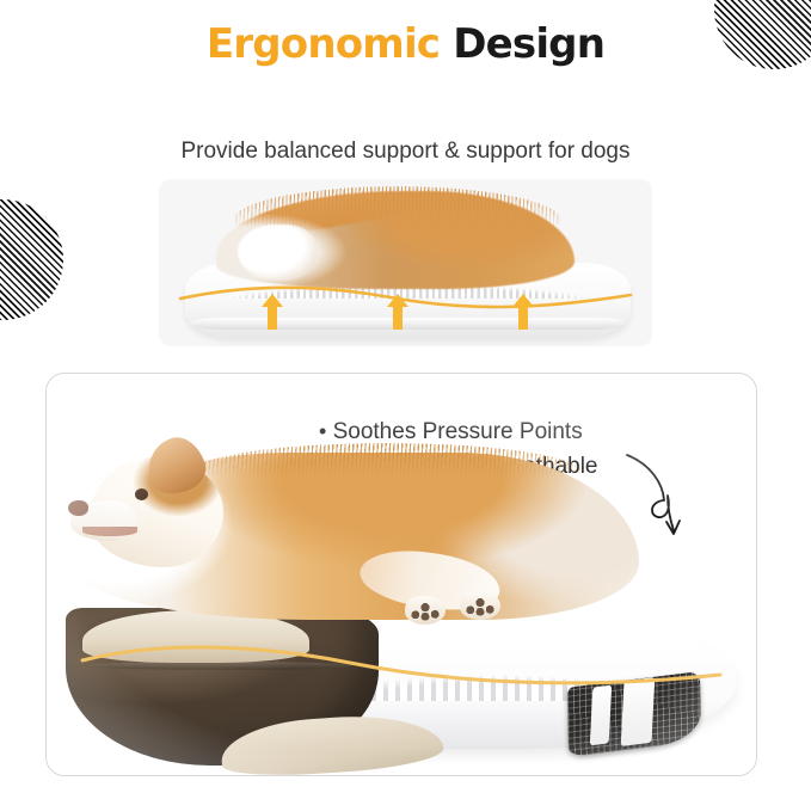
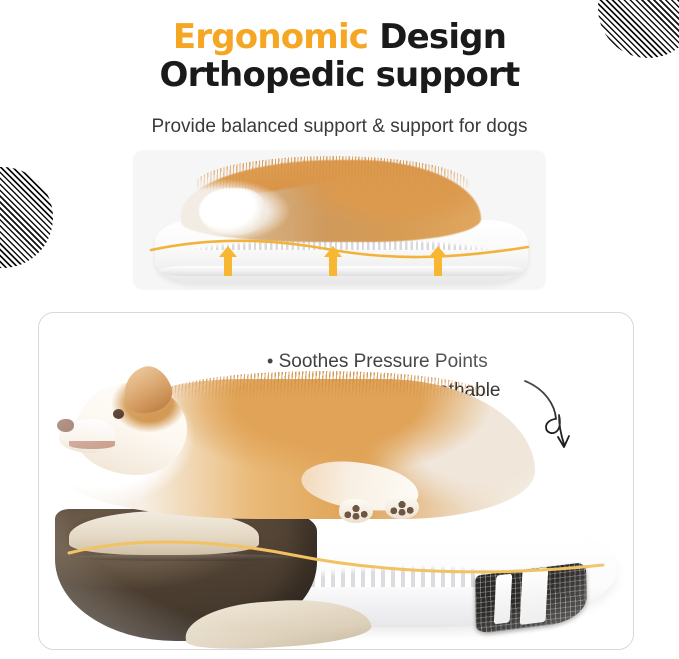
  Ergonomic Design
+ Orthopedic support
  Provide balanced support & support for dogs
